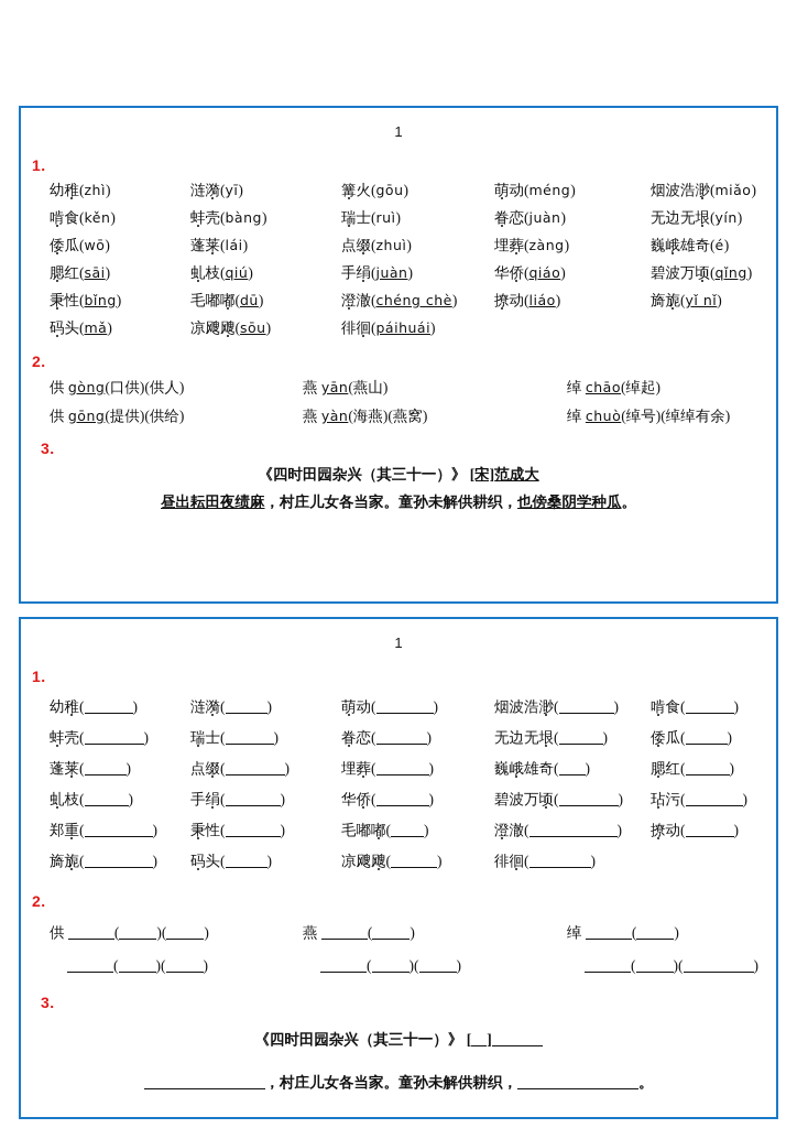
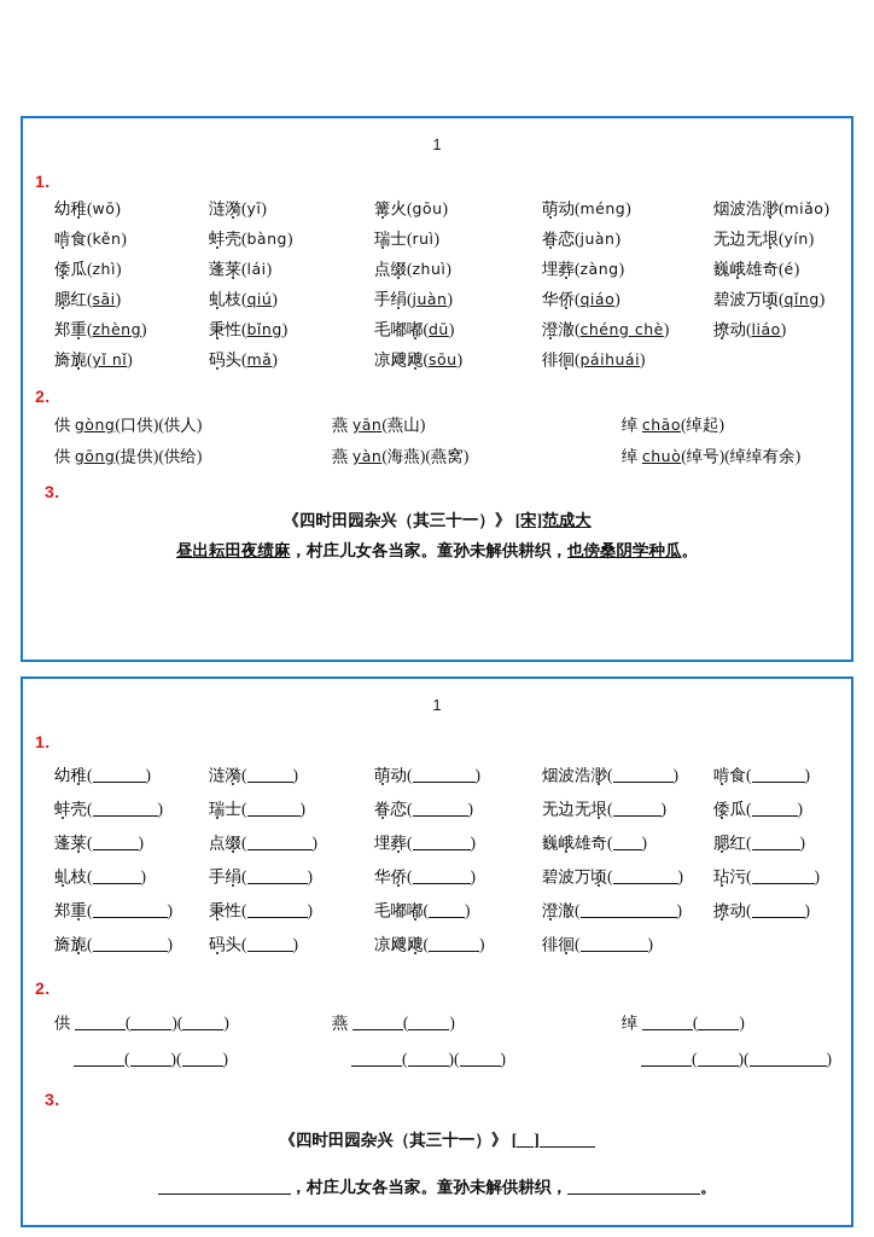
  1
  1.
- 幼稚(zhì)
+ 幼稚(wō)
  涟漪(yī)
  篝火(gōu)
  萌动(méng)
  烟波浩渺(miǎo)
  啃食(kěn)
  蚌壳(bàng)
  瑞士(ruì)
  眷恋(juàn)
  无边无垠(yín)
- 倭瓜(wō)
+ 倭瓜(zhì)
  蓬莱(lái)
  点缀(zhuì)
  埋葬(zàng)
  巍峨雄奇(é)
  腮红(sāi)
  虬枝(qiú)
  手绢(juàn)
  华侨(qiáo)
  碧波万顷(qǐng)
+ 郑重(zhèng)
  秉性(bǐng)
  毛嘟嘟(dū)
  澄澈(chéng chè)
  撩动(liáo)
  旖旎(yǐ nǐ)
  码头(mǎ)
  凉飕飕(sōu)
  徘徊(páihuái)
  2.
  供 gòng(口供)(供人)
  燕 yān(燕山)
  绰 chāo(绰起)
  供 gōng(提供)(供给)
  燕 yàn(海燕)(燕窝)
  绰 chuò(绰号)(绰绰有余)
  3.
  《四时田园杂兴（其三十一）》 [宋]范成大
  昼出耘田夜绩麻，村庄儿女各当家。童孙未解供耕织，也傍桑阴学种瓜。
  1
  1.
  幼稚( )
  涟漪( )
  萌动( )
  烟波浩渺( )
  啃食( )
  蚌壳( )
  瑞士( )
  眷恋( )
  无边无垠( )
  倭瓜( )
  蓬莱( )
  点缀( )
  埋葬( )
  巍峨雄奇( )
  腮红( )
  虬枝( )
  手绢( )
  华侨( )
  碧波万顷( )
  玷污( )
  郑重( )
  秉性( )
  毛嘟嘟( )
  澄澈( )
  撩动( )
  旖旎( )
  码头( )
  凉飕飕( )
  徘徊( )
  2.
  供 ( )( )
  燕 ( )
  绰 ( )
  ( )( )
  ( )( )
  ( )( )
  3.
  《四时田园杂兴（其三十一）》 [ ]
  ，村庄儿女各当家。童孙未解供耕织， 。
